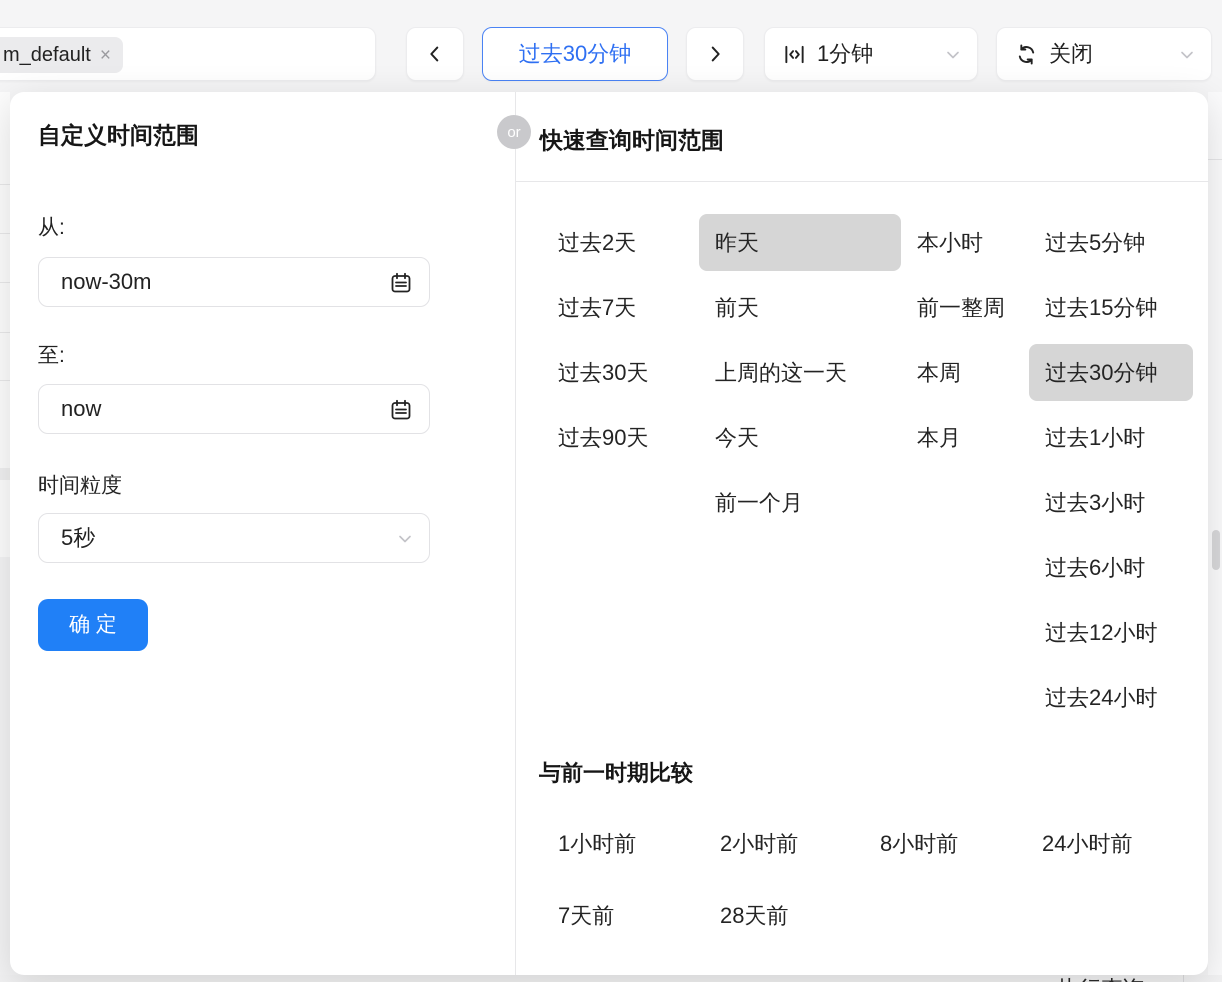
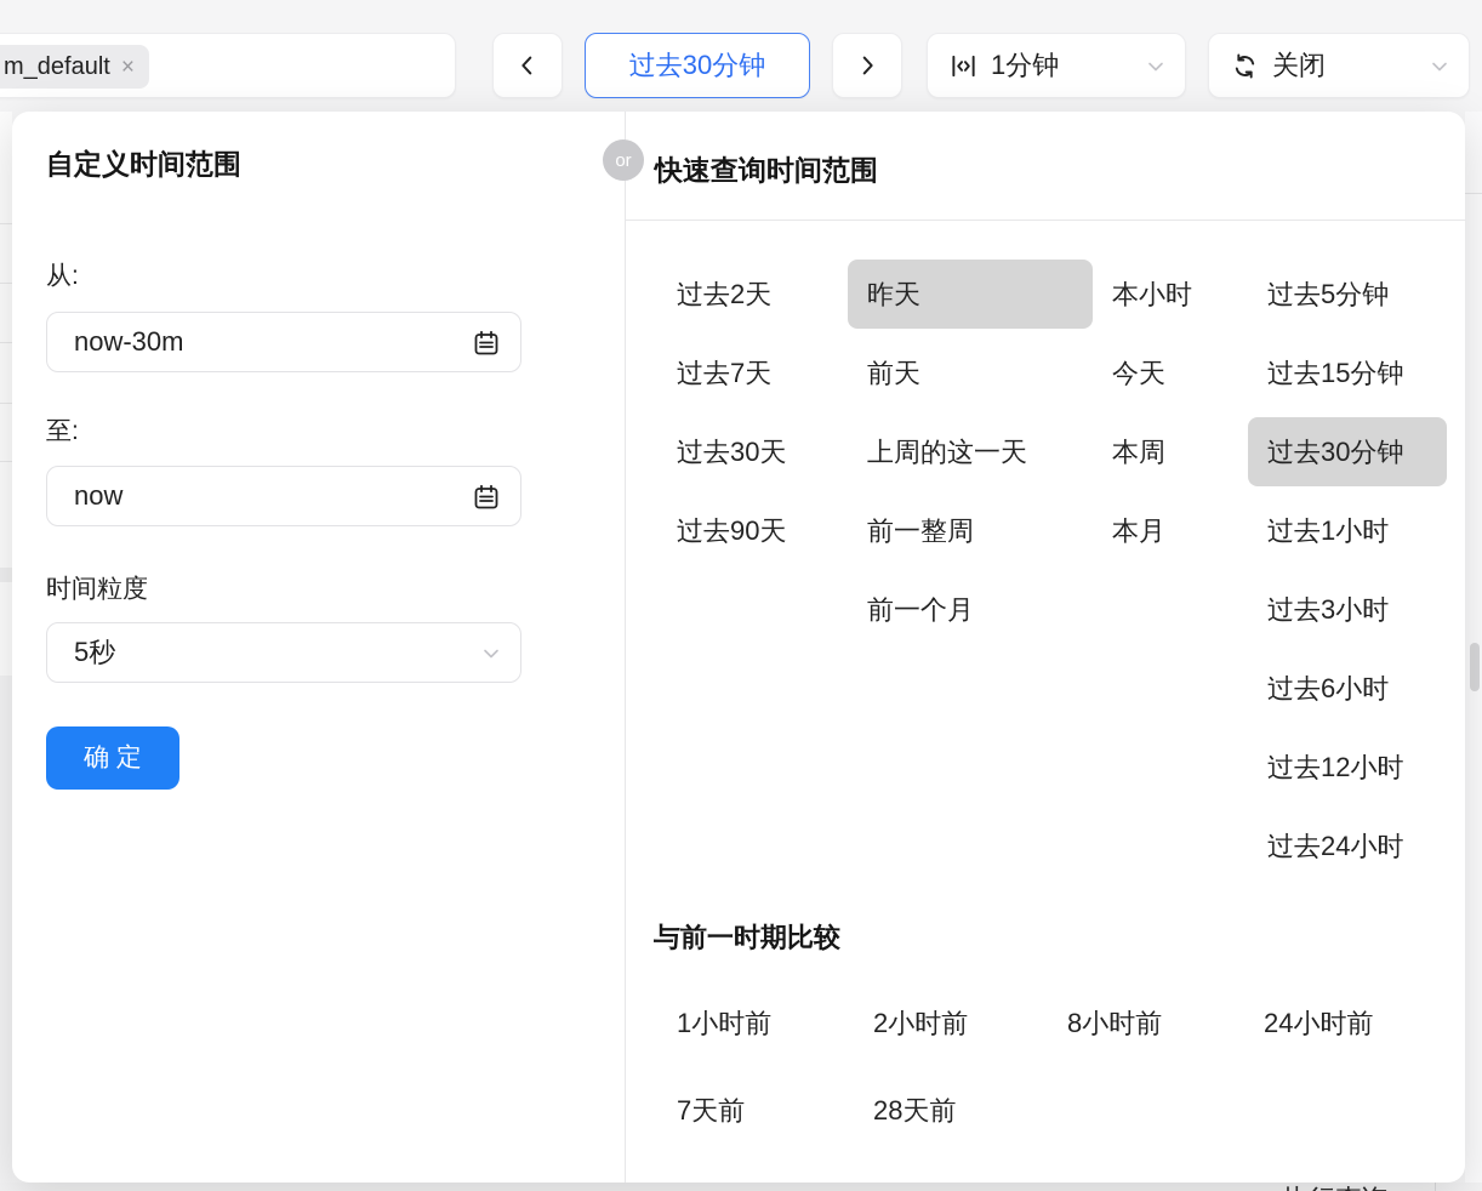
  m_default
  ×
  过去30分钟
  1分钟
  关闭
  or
  自定义时间范围
  从:
  now-30m
  至:
  now
  时间粒度
  5秒
  确 定
  快速查询时间范围
  过去2天
  过去7天
  过去30天
  过去90天
  昨天
  前天
  上周的这一天
- 今天
+ 前一整周
  前一个月
  本小时
- 前一整周
+ 今天
  本周
  本月
  过去5分钟
  过去15分钟
  过去30分钟
  过去1小时
  过去3小时
  过去6小时
  过去12小时
  过去24小时
  与前一时期比较
  1小时前
  2小时前
  8小时前
  24小时前
  7天前
  28天前
